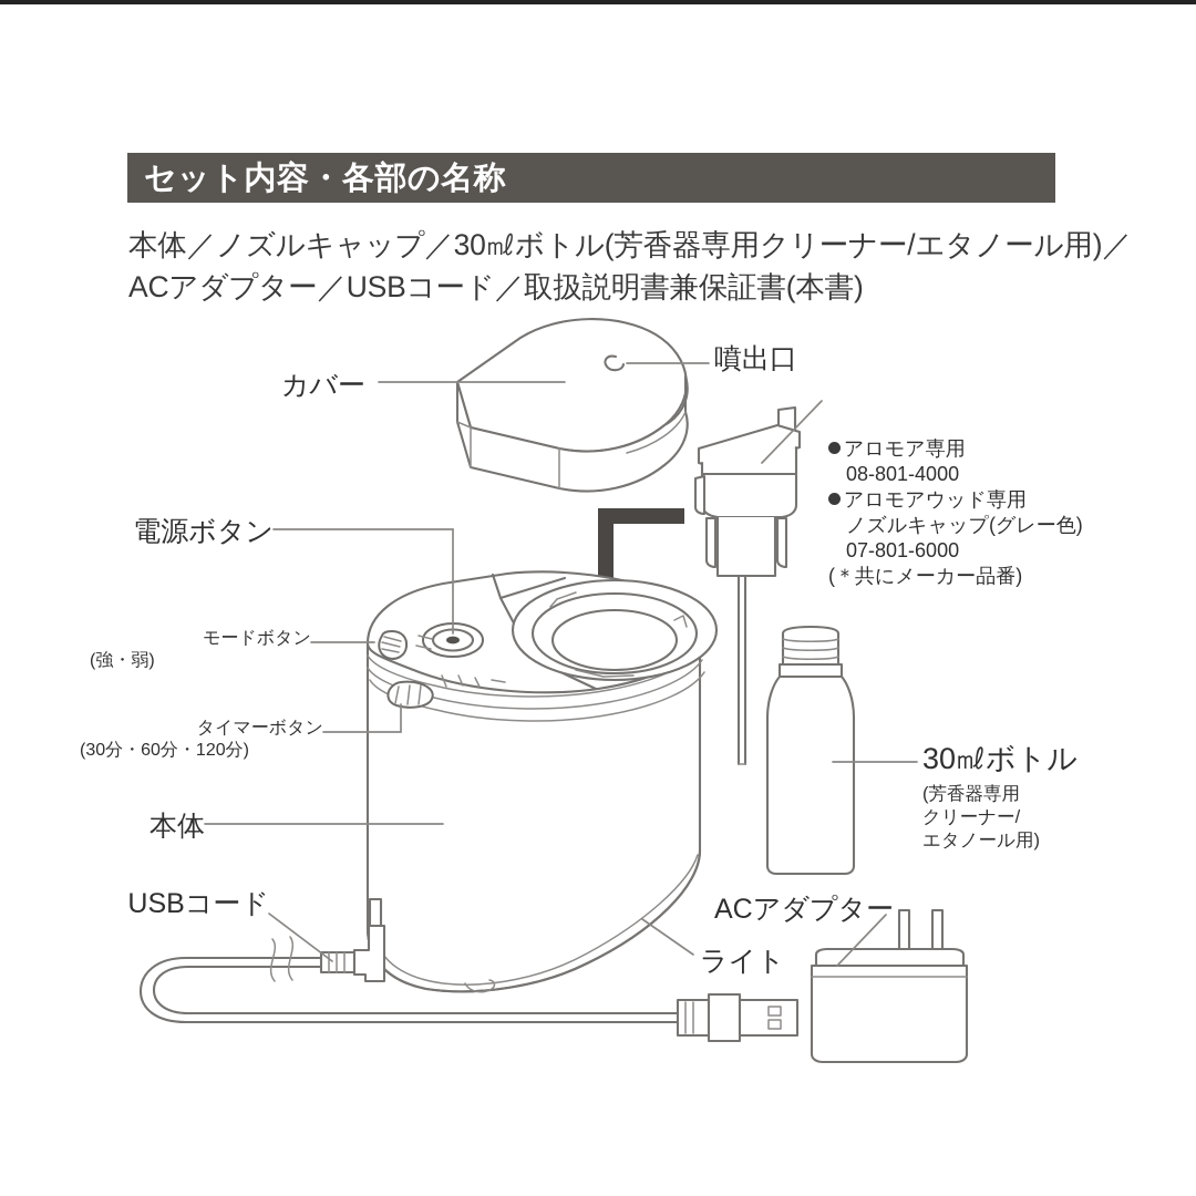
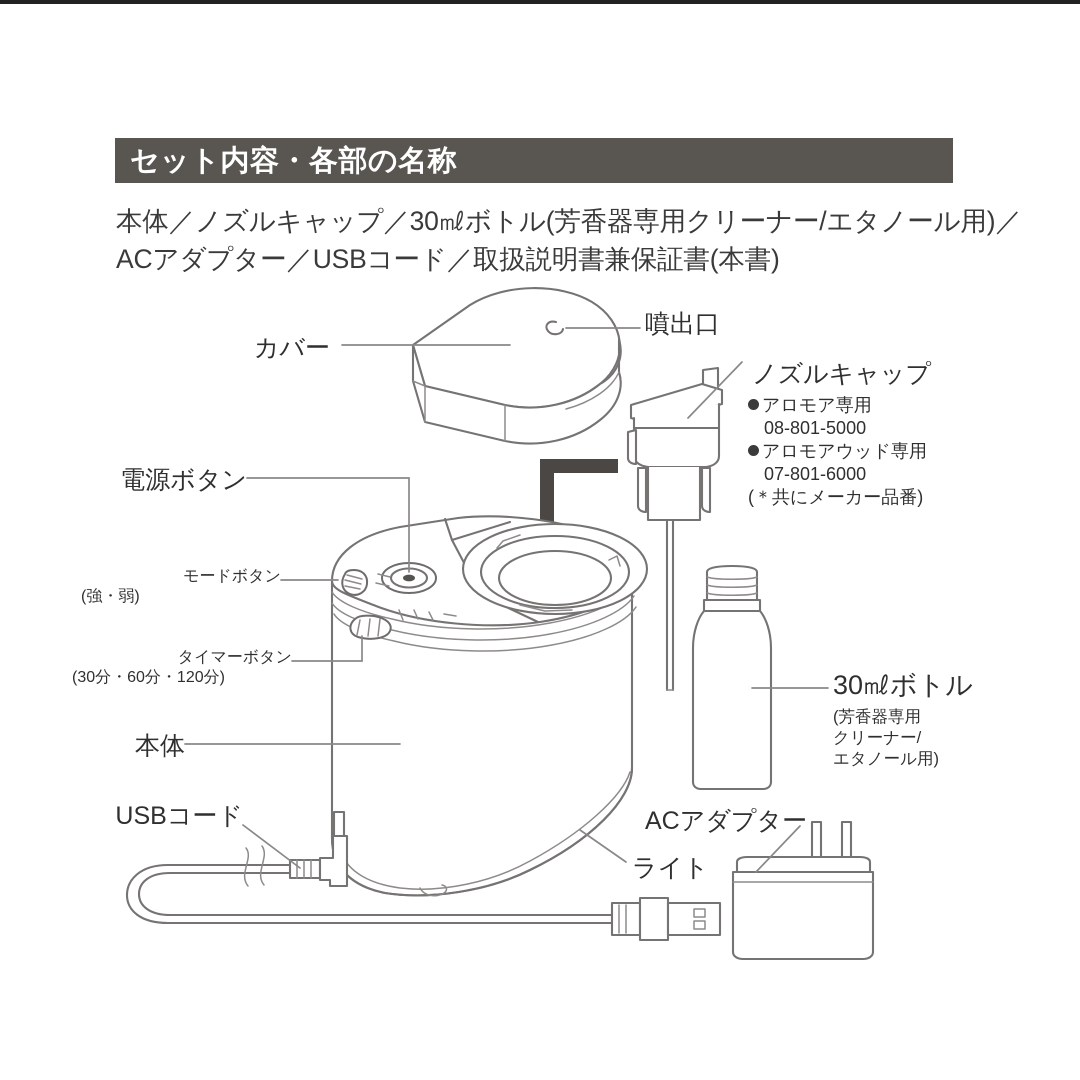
  セット内容・各部の名称
  本体／ノズルキャップ／30㎖ボトル(芳香器専用クリーナー/エタノール用
  ACアダプター／USBコード／取扱説明書兼保証書(本書)
  カバー
  噴出口
+ ノズルキャップ
  アロモア専用
- 08-801-4000
+ 08-801-5000
  アロモアウッド専用
- ノズルキャップ(グレー色)
  07-801-6000
  (＊共にメーカー品番)
  電源ボタン
  モードボタン
  (強・弱)
  タイマーボタン
  (30分・60分・120分)
  本体
  USBコード
  ライト
  ACアダプター
  30㎖ボトル
  (芳香器専用
  クリーナー/
  エタノール用)
